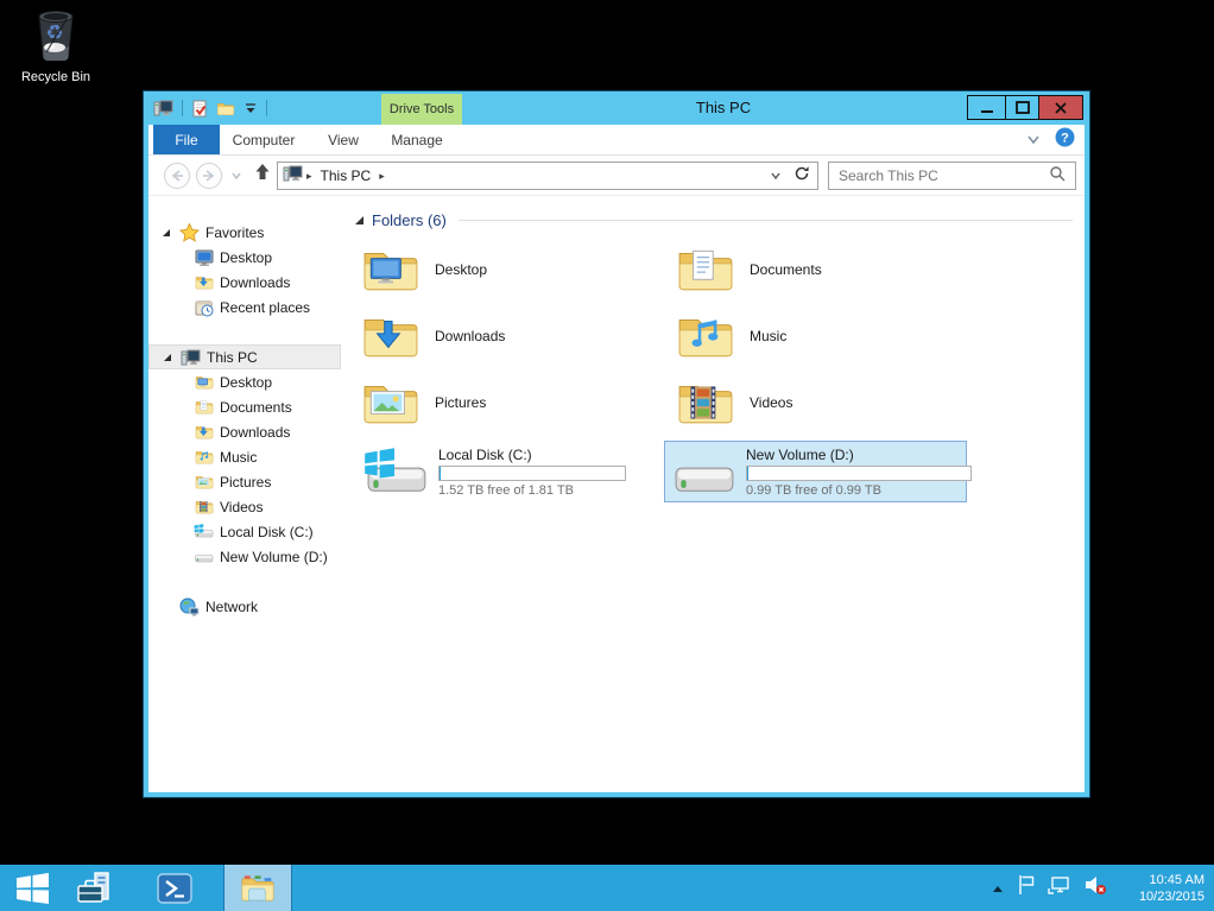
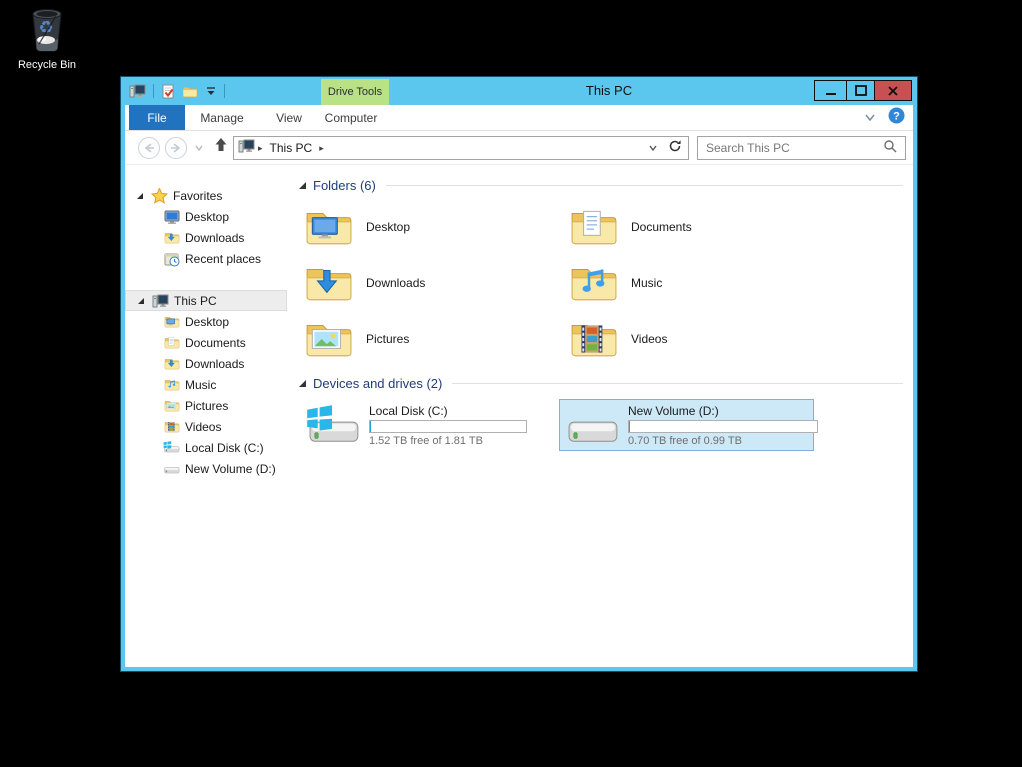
  ♻
  Recycle Bin
  Drive Tools
  This PC
  File
- Computer
+ Manage
  View
- Manage
+ Computer
  ?
  ▸
  This PC
  ▸
  Search This PC
  Favorites
  Desktop
  Downloads
  Recent places
  This PC
  Desktop
  Documents
  Downloads
  Music
  Pictures
  Videos
  Local Disk (C:)
  New Volume (D:)
- Network
  Folders (6)
  Desktop
  Documents
  Downloads
  Music
  Pictures
  Videos
+ Devices and drives (2)
  Local Disk (C:)
  1.52 TB free of 1.81 TB
  New Volume (D:)
- 0.99 TB free of 0.99 TB
+ 0.70 TB free of 0.99 TB
- 10:45 AM
- 10/23/2015
